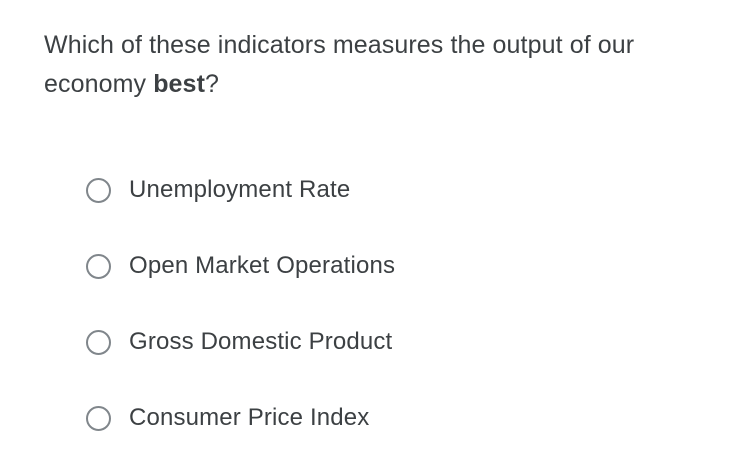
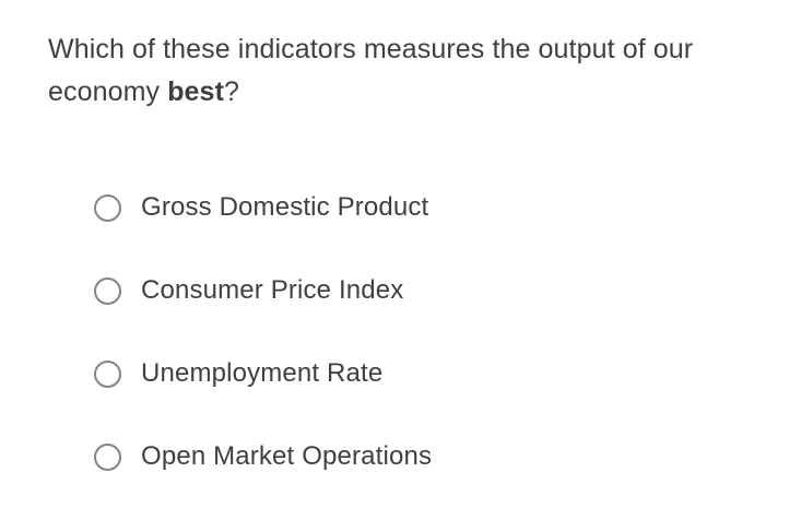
  Which of these indicators measures the output of our economy best?
- Unemployment Rate
+ Gross Domestic Product
- Open Market Operations
+ Consumer Price Index
- Gross Domestic Product
+ Unemployment Rate
- Consumer Price Index
+ Open Market Operations
